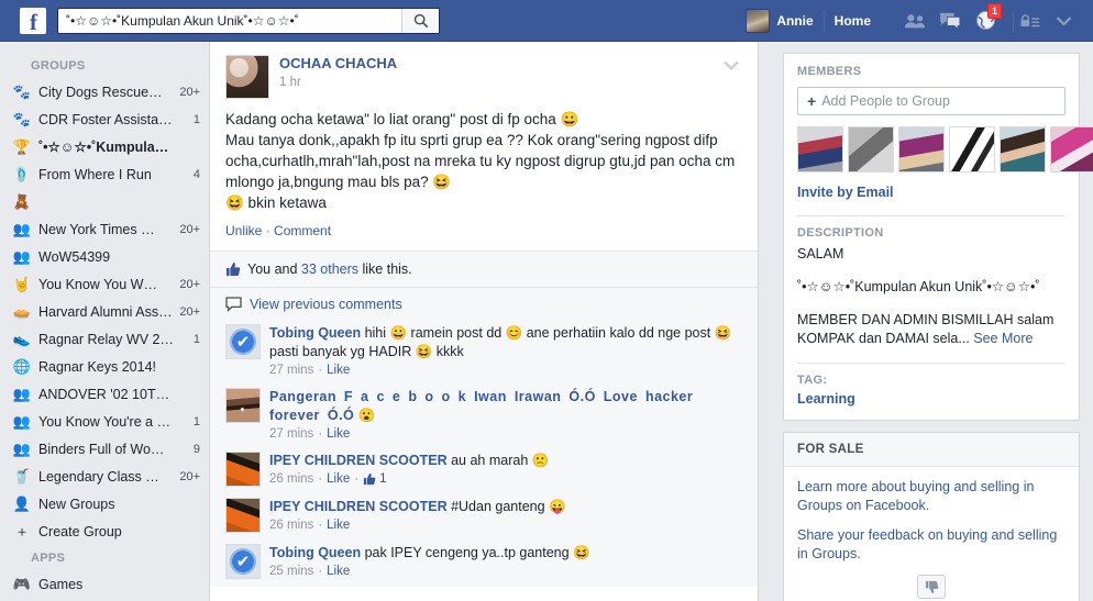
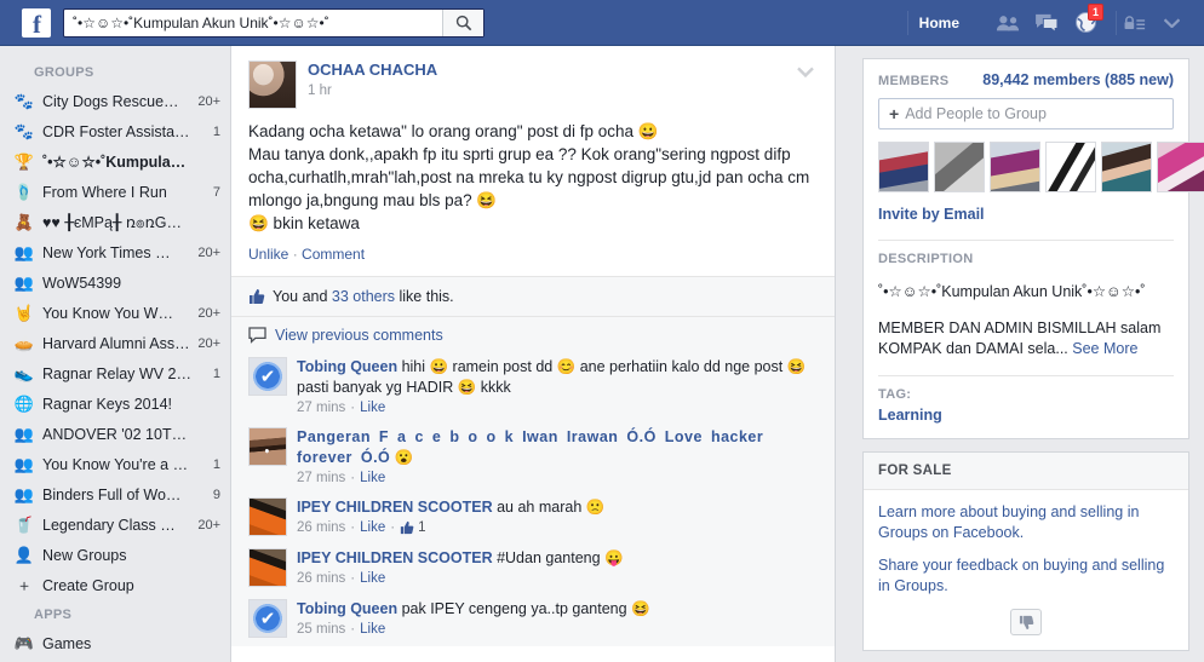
  f
  ˚•☆☺☆•˚Kumpulan Akun Unik˚•☆☺☆•˚
- Annie
  Home
  1
  GROUPS
  🐾
  City Dogs Rescue…
  20+
  🐾
  CDR Foster Assista…
  1
  🏆
  ˚•☆☺☆•˚Kumpula…
  🩴
  From Where I Run
- 4
+ 7
  🧸
+ ♥♥ ╂єMPą╂ ռ๏ռG…
  👥
  New York Times …
  20+
  👥
  WoW54399
  🤘
  You Know You W…
  20+
  🥧
  Harvard Alumni Ass…
  20+
  👟
  Ragnar Relay WV 2…
  1
  🌐
  Ragnar Keys 2014!
  👥
  ANDOVER '02 10T…
  👥
  You Know You're a …
  1
  👥
  Binders Full of Wo…
  9
  🥤
  Legendary Class …
  20+
  👤
  New Groups
  ＋
  Create Group
  APPS
  🎮
  Games
  OCHAA CHACHA
  1 hr
- Kadang ocha ketawa" lo liat orang" post di fp ocha 😀
+ Kadang ocha ketawa" lo orang orang" post di fp ocha 😀
  Mau tanya donk,,apakh fp itu sprti grup ea ?? Kok orang"sering ngpost difp ocha,curhatlh,mrah"lah,post na mreka tu ky ngpost digrup gtu,jd pan ocha cm mlongo ja,bngung mau bls pa? 😆
  😆 bkin ketawa
  Unlike · Comment
  You and 33 others like this.
  View previous comments
  Tobing Queen hihi 😀 ramein post dd 😊 ane perhatiin kalo dd nge post 😆 pasti banyak yg HADIR 😆 kkkk
  27 mins
  ·
  Like
  Pangeran F a c e b o o k Iwan Irawan Ó.Ó Love hacker forever Ó.Ó 😮
  27 mins
  ·
  Like
  IPEY CHILDREN SCOOTER au ah marah 🙁
  26 mins
  ·
  Like
  ·
  1
  IPEY CHILDREN SCOOTER #Udan ganteng 😛
  26 mins
  ·
  Like
  Tobing Queen pak IPEY cengeng ya..tp ganteng 😆
  25 mins
  ·
  Like
  MEMBERS
+ 89,442 members (885 new)
  +
  Add People to Group
  Invite by Email
  DESCRIPTION
- SALAM
  ˚•☆☺☆•˚Kumpulan Akun Unik˚•☆☺☆•˚
  MEMBER DAN ADMIN BISMILLAH salam KOMPAK dan DAMAI sela... See More
  TAG:
  Learning
  FOR SALE
  Learn more about buying and selling in Groups on Facebook.
  Share your feedback on buying and selling in Groups.
